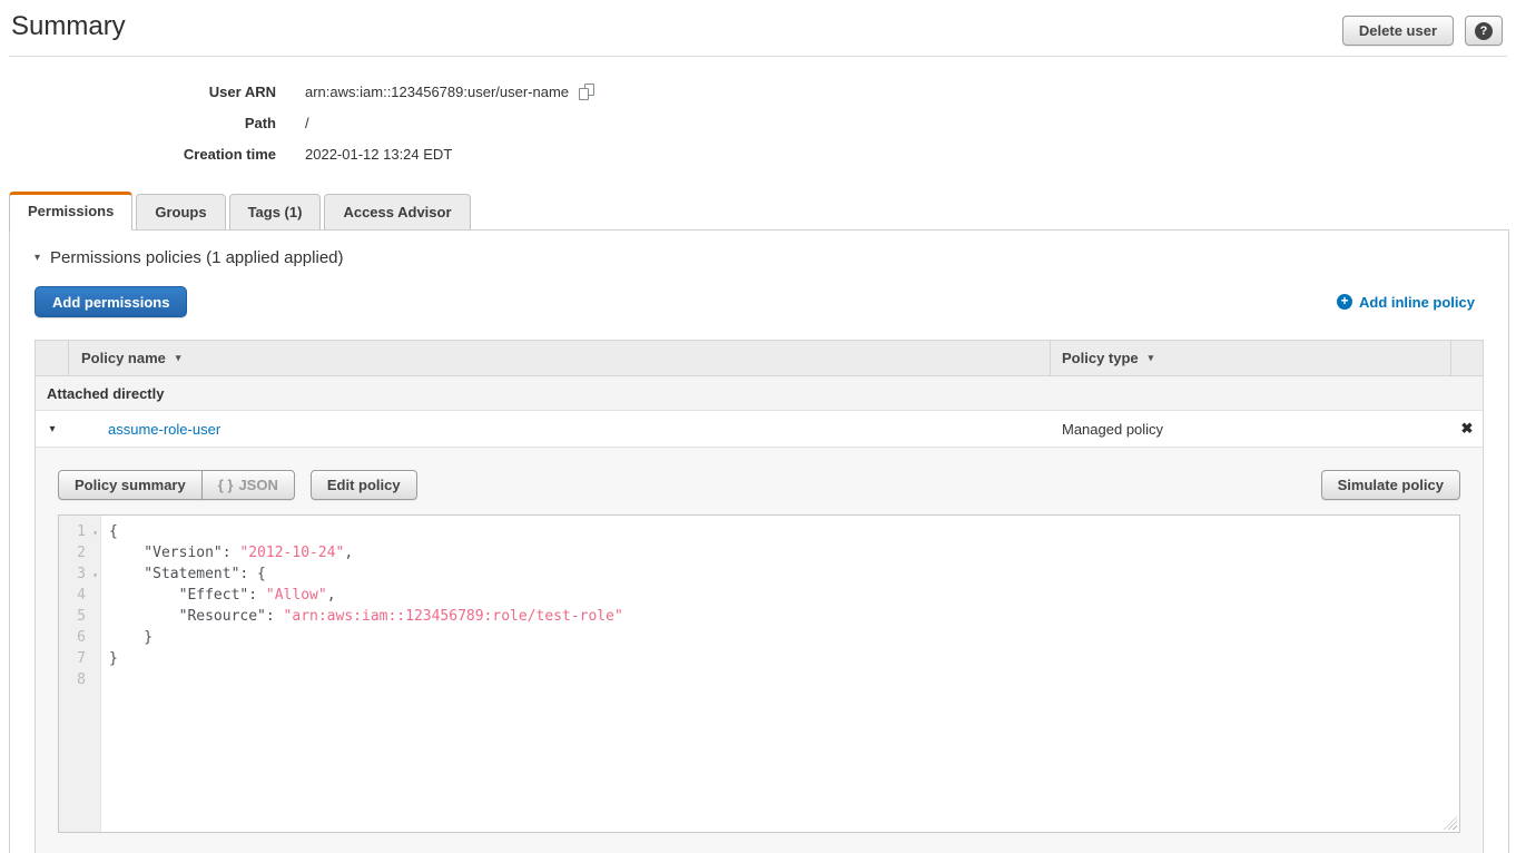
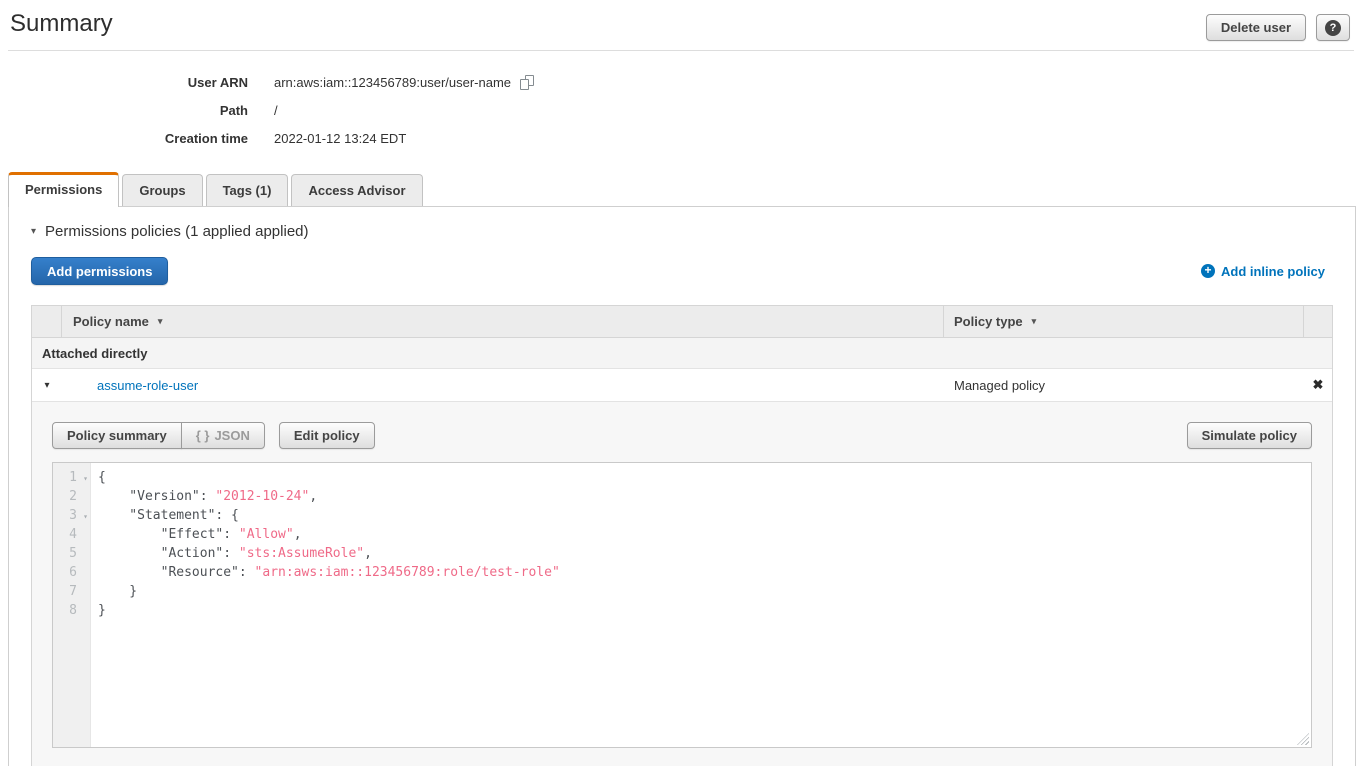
  Summary
  Delete user
  ?
  User ARN
  arn:aws:iam::123456789:user/user-name
  Path
  /
  Creation time
  2022-01-12 13:24 EDT
  Permissions
  Groups
  Tags (1)
  Access Advisor
  ▾
  Permissions policies (1 applied applied)
  Add permissions
  +
  Add inline policy
  Policy name
  ▾
  Policy type
  ▾
  Attached directly
  ▾
  assume-role-user
  Managed policy
  ✖
  Policy summary
  { }
  JSON
  Edit policy
  Simulate policy
  1
  ▾
  2
  3
  ▾
  4
  5
  6
  7
  8
  {
  "Version": "2012-10-24",
  "Statement": {
  "Effect": "Allow",
+ "Action": "sts:AssumeRole",
  "Resource": "arn:aws:iam::123456789:role/test-role"
  }
  }
